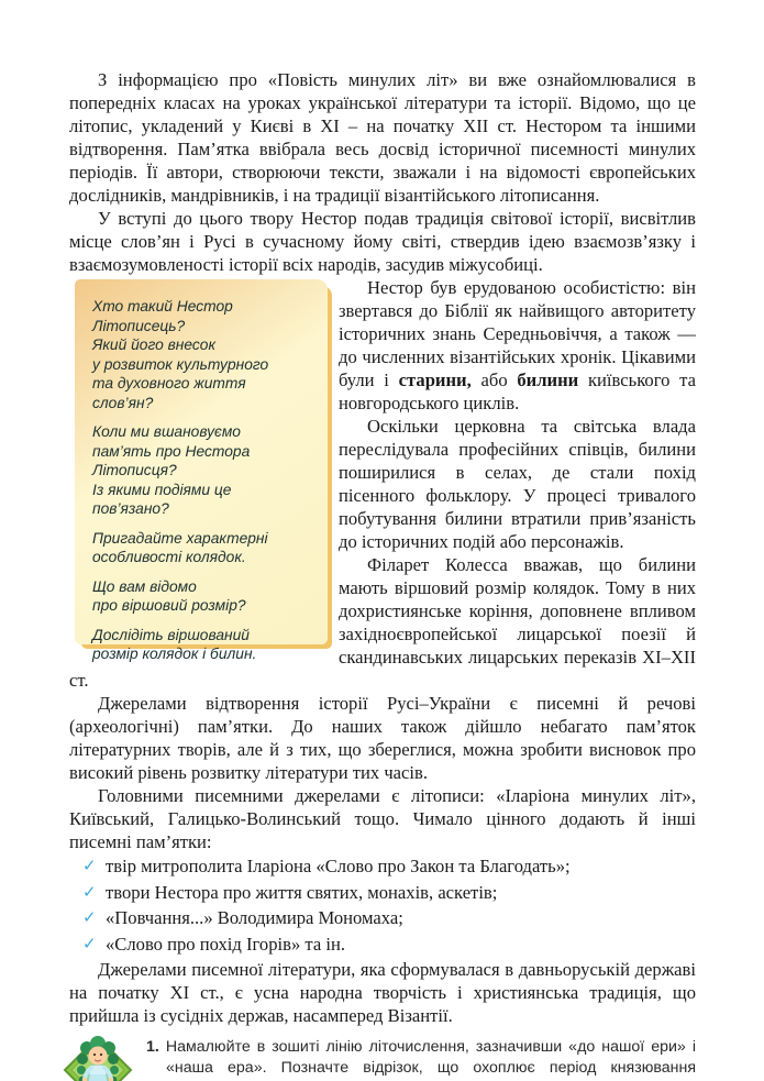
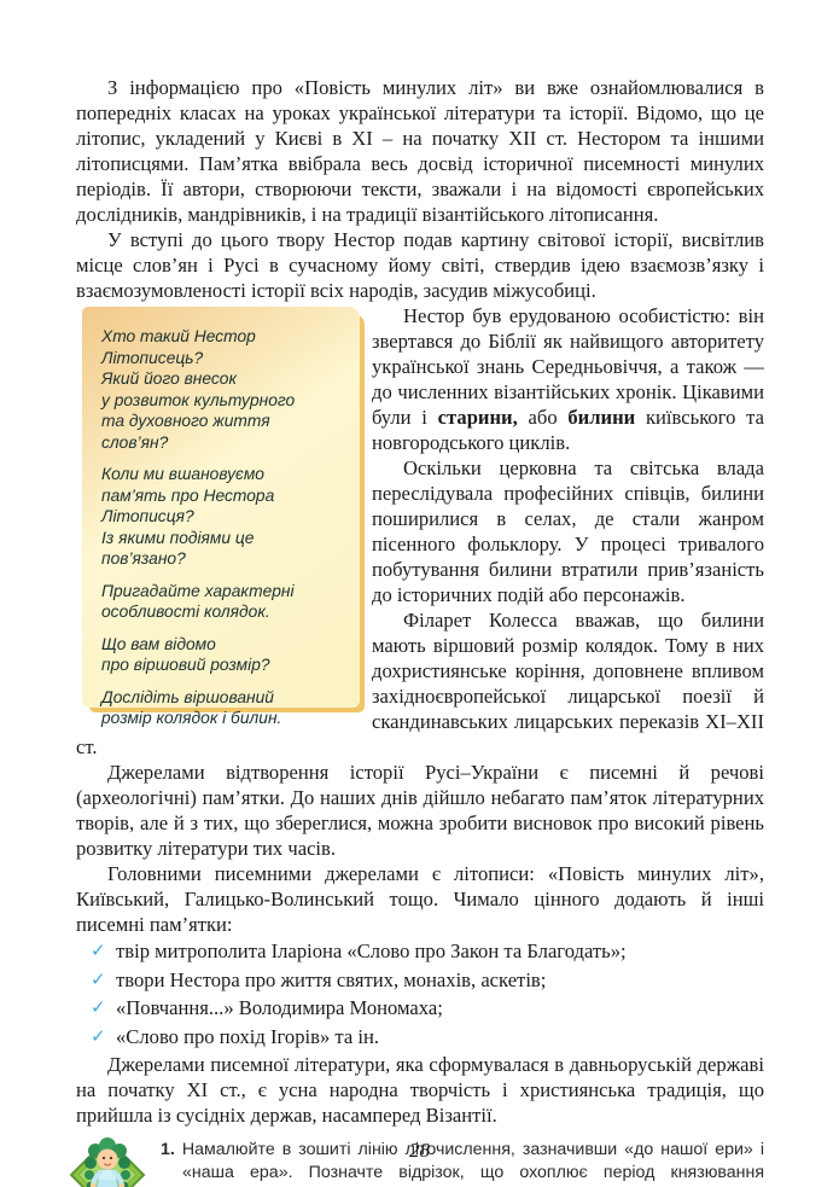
- З інформацією про «Повість минулих літ» ви вже ознайомлювалися в попередніх класах на уроках української літератури та історії. Відомо, що це літопис, укладений у Києві в XI – на початку XII ст. Нестором та іншими відтворення. Пам’ятка ввібрала весь досвід історичної писемності минулих періодів. Її автори, створюючи тексти, зважали і на відомості європейських дослідників, мандрівників, і на традиції візантійського літописання.
+ З інформацією про «Повість минулих літ» ви вже ознайомлювалися в попередніх класах на уроках української літератури та історії. Відомо, що це літопис, укладений у Києві в XI – на початку XII ст. Нестором та іншими літописцями. Пам’ятка ввібрала весь досвід історичної писемності минулих періодів. Її автори, створюючи тексти, зважали і на відомості європейських дослідників, мандрівників, і на традиції візантійського літописання.
- У вступі до цього твору Нестор подав традиція світової історії, висвітлив місце слов’ян і Русі в сучасному йому світі, ствердив ідею взаємозв’язку і взаємозумовленості історії всіх народів, засудив міжусобиці.
+ У вступі до цього твору Нестор подав картину світової історії, висвітлив місце слов’ян і Русі в сучасному йому світі, ствердив ідею взаємозв’язку і взаємозумовленості історії всіх народів, засудив міжусобиці.
  Хто такий Нестор
  Літописець?
  Який його внесок
  у розвиток культурного
  та духовного життя
  слов’ян?
  Коли ми вшановуємо
  пам’ять про Нестора
  Літописця?
  Із якими подіями це
  пов’язано?
  Пригадайте характерні
  особливості колядок.
  Що вам відомо
  про віршовий розмір?
  Дослідіть віршований
  розмір колядок і билин.
- Нестор був ерудованою особистістю: він звертався до Біблії як найвищого авторитету історичних знань Середньовіччя, а також — до численних візантійських хронік. Цікавими були і старини, або билини київського та новгородського циклів.
+ Нестор був ерудованою особистістю: він звертався до Біблії як найвищого авторитету української знань Середньовіччя, а також — до численних візантійських хронік. Цікавими були і старини, або билини київського та новгородського циклів.
- Оскільки церковна та світська влада переслідувала професійних співців, билини поширилися в селах, де стали похід пісенного фольклору. У процесі тривалого побутування билини втратили прив’язаність до історичних подій або персонажів.
+ Оскільки церковна та світська влада переслідувала професійних співців, билини поширилися в селах, де стали жанром пісенного фольклору. У процесі тривалого побутування билини втратили прив’язаність до історичних подій або персонажів.
  Філарет Колесса вважав, що билини мають віршовий розмір колядок. Тому в них дохристиянське коріння, доповнене впливом західноєвропейської лицарської поезії й скандинавських лицарських переказів XI–XII ст.
- Джерелами відтворення історії Русі–України є писемні й речові (археологічні) пам’ятки. До наших також дійшло небагато пам’яток літературних творів, але й з тих, що збереглися, можна зробити висновок про високий рівень розвитку літератури тих часів.
+ Джерелами відтворення історії Русі–України є писемні й речові (археологічні) пам’ятки. До наших днів дійшло небагато пам’яток літературних творів, але й з тих, що збереглися, можна зробити висновок про високий рівень розвитку літератури тих часів.
- Головними писемними джерелами є літописи: «Іларіона минулих літ», Київський, Галицько-Волинський тощо. Чимало цінного додають й інші писемні пам’ятки:
+ Головними писемними джерелами є літописи: «Повість минулих літ», Київський, Галицько-Волинський тощо. Чимало цінного додають й інші писемні пам’ятки:
  ✓
  твір митрополита Іларіона «Слово про Закон та Благодать»;
  ✓
  твори Нестора про життя святих, монахів, аскетів;
  ✓
  «Повчання...» Володимира Мономаха;
  ✓
  «Слово про похід Ігорів» та ін.
  Джерелами писемної літератури, яка сформувалася в давньоруській державі на початку XI ст., є усна народна творчість і християнська традиція, що прийшла із сусідніх держав, насамперед Візантії.
+ 28
